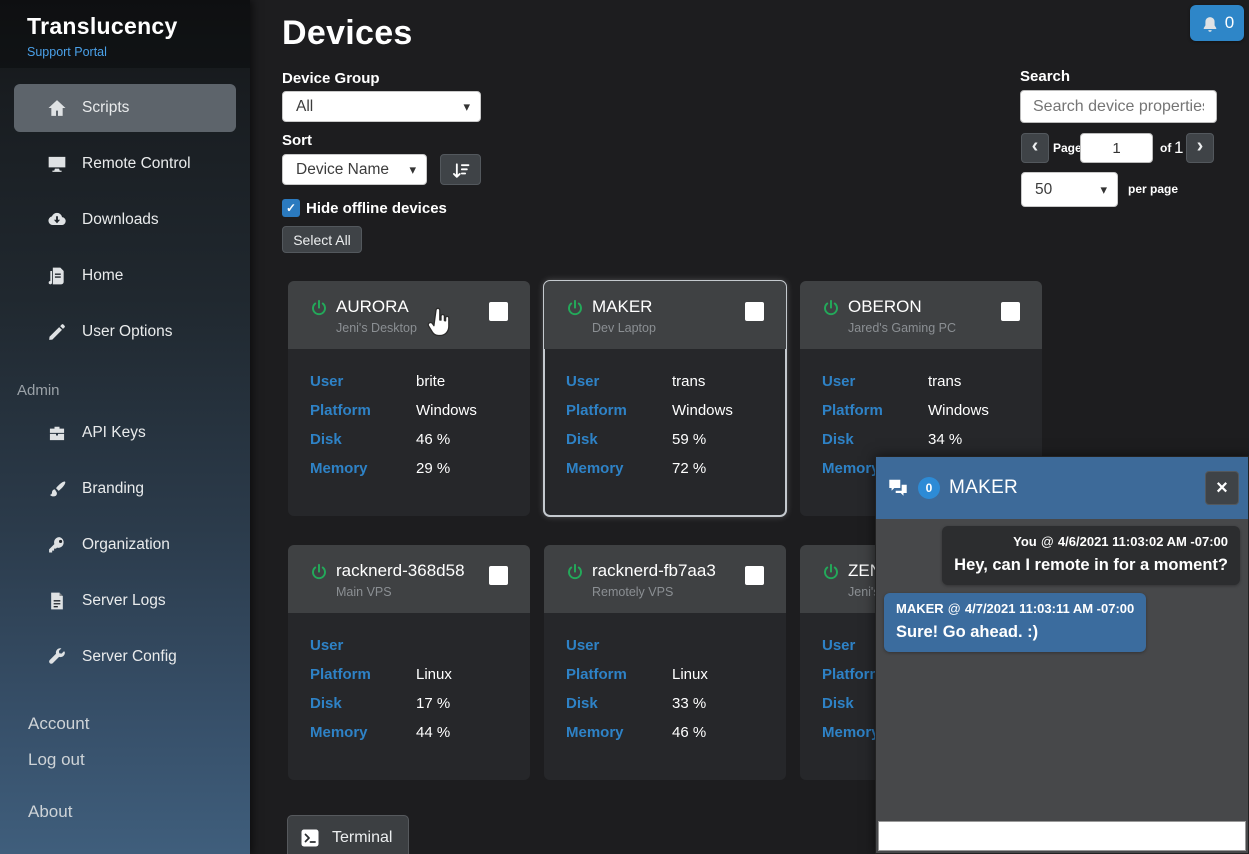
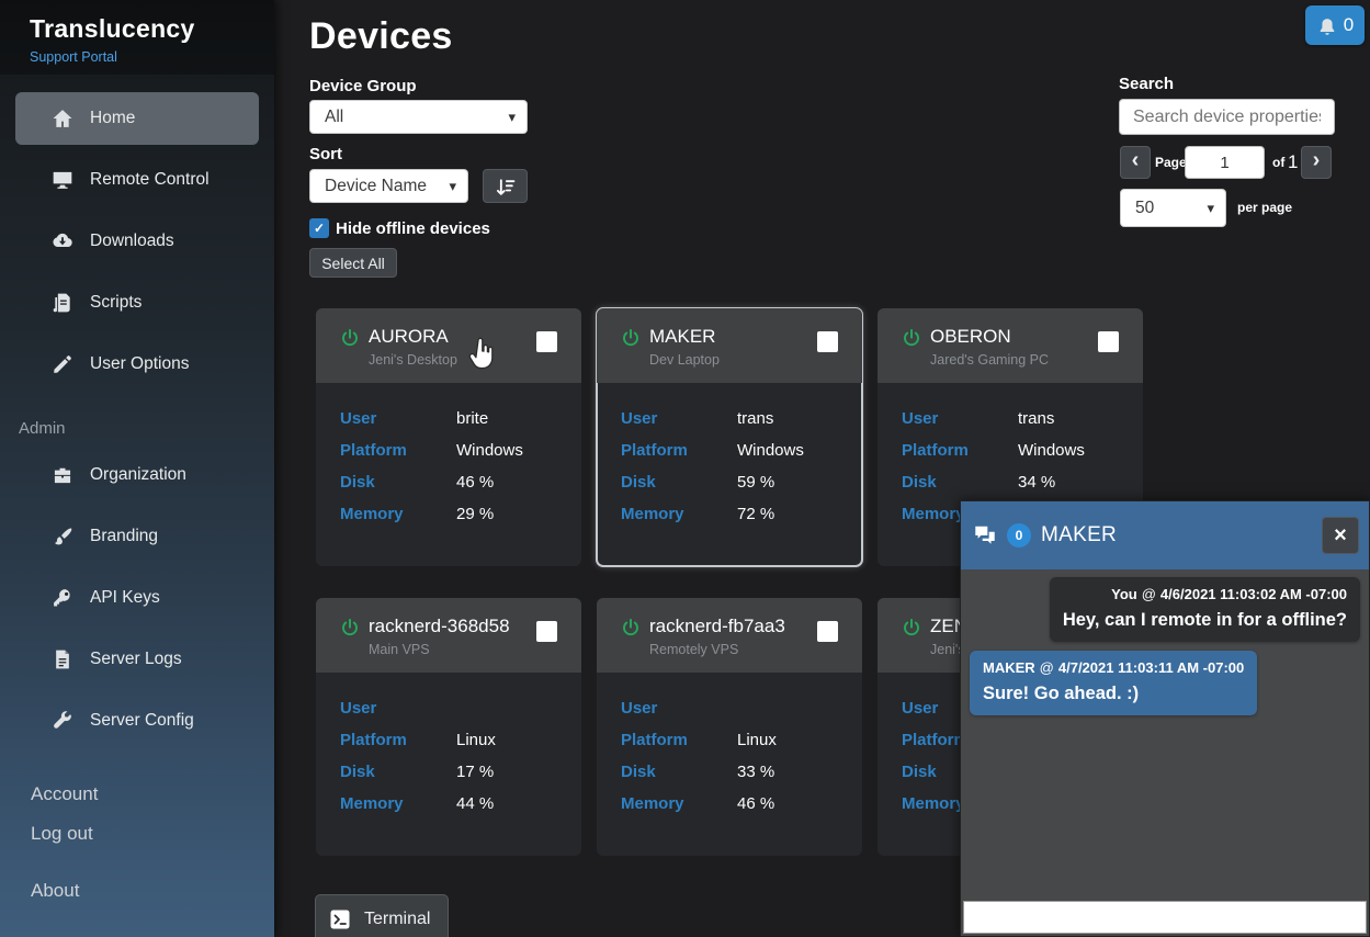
  Translucency
  Support Portal
- Scripts
+ Home
  Remote Control
  Downloads
- Home
+ Scripts
  User Options
  Admin
- API Keys
+ Organization
  Branding
- Organization
+ API Keys
  Server Logs
  Server Config
  Account
  Log out
  About
  Devices
  0
  Device Group
  All
  ▾
  Sort
  Device Name
  ▾
  ✓
  Hide offline devices
  Select All
  Search
  Search device propertie
  ‹
  Page
  1
  of
  1
  ›
  50
  ▾
  per page
  AURORA
  Jeni's Desktop
  User
  brite
  Platform
  Windows
  Disk
  46 %
  Memory
  29 %
  MAKER
  Dev Laptop
  User
  trans
  Platform
  Windows
  Disk
  59 %
  Memory
  72 %
  OBERON
  Jared's Gaming PC
  User
  trans
  Platform
  Windows
  Disk
  34 %
  Memor
  racknerd-368d58
  Main VPS
  User
  Platform
  Linux
  Disk
  17 %
  Memory
  44 %
  racknerd-fb7aa3
  Remotely VPS
  User
  Platform
  Linux
  Disk
  33 %
  Memory
  46 %
  Jeni'
  User
  Platfor
  Disk
  Memor
  Terminal
  0
  MAKER
  ×
  You @ 4/6/2021 11:03:02 AM -07:00
- Hey, can I remote in for a moment?
+ Hey, can I remote in for a offline?
  MAKER @ 4/7/2021 11:03:11 AM -07:00
  Sure! Go ahead. :)
